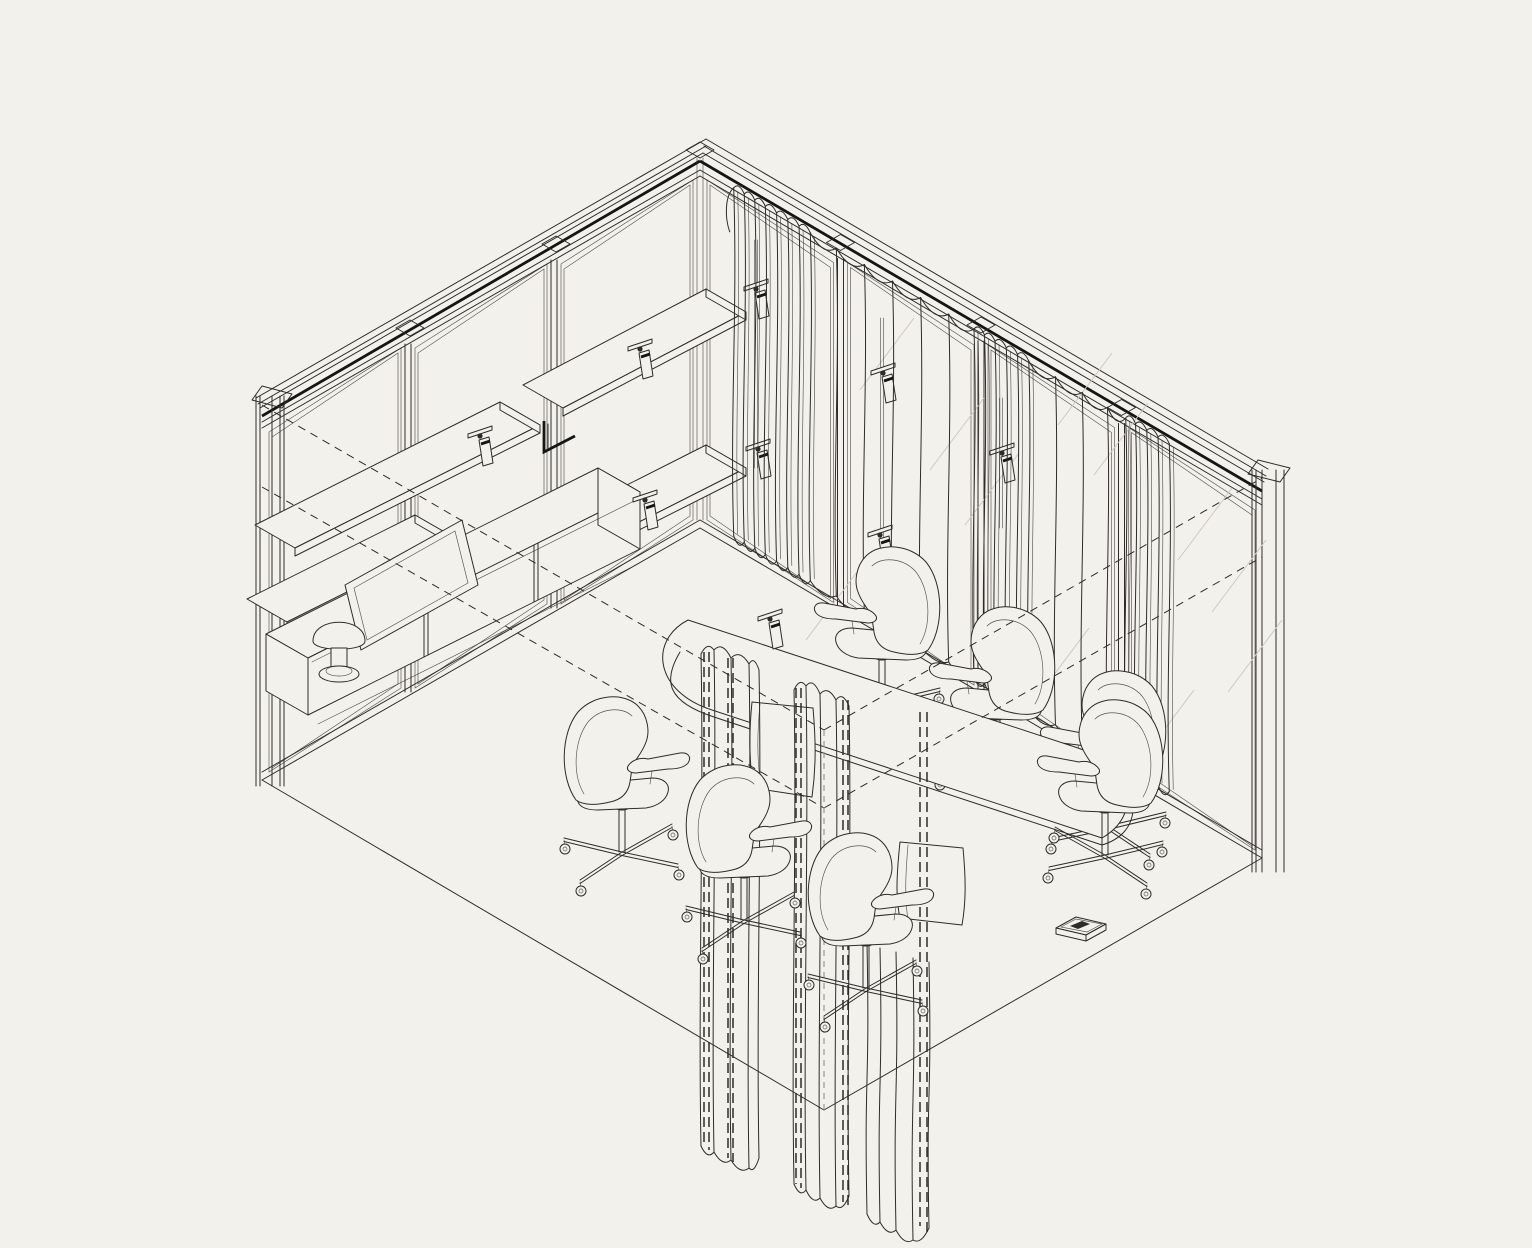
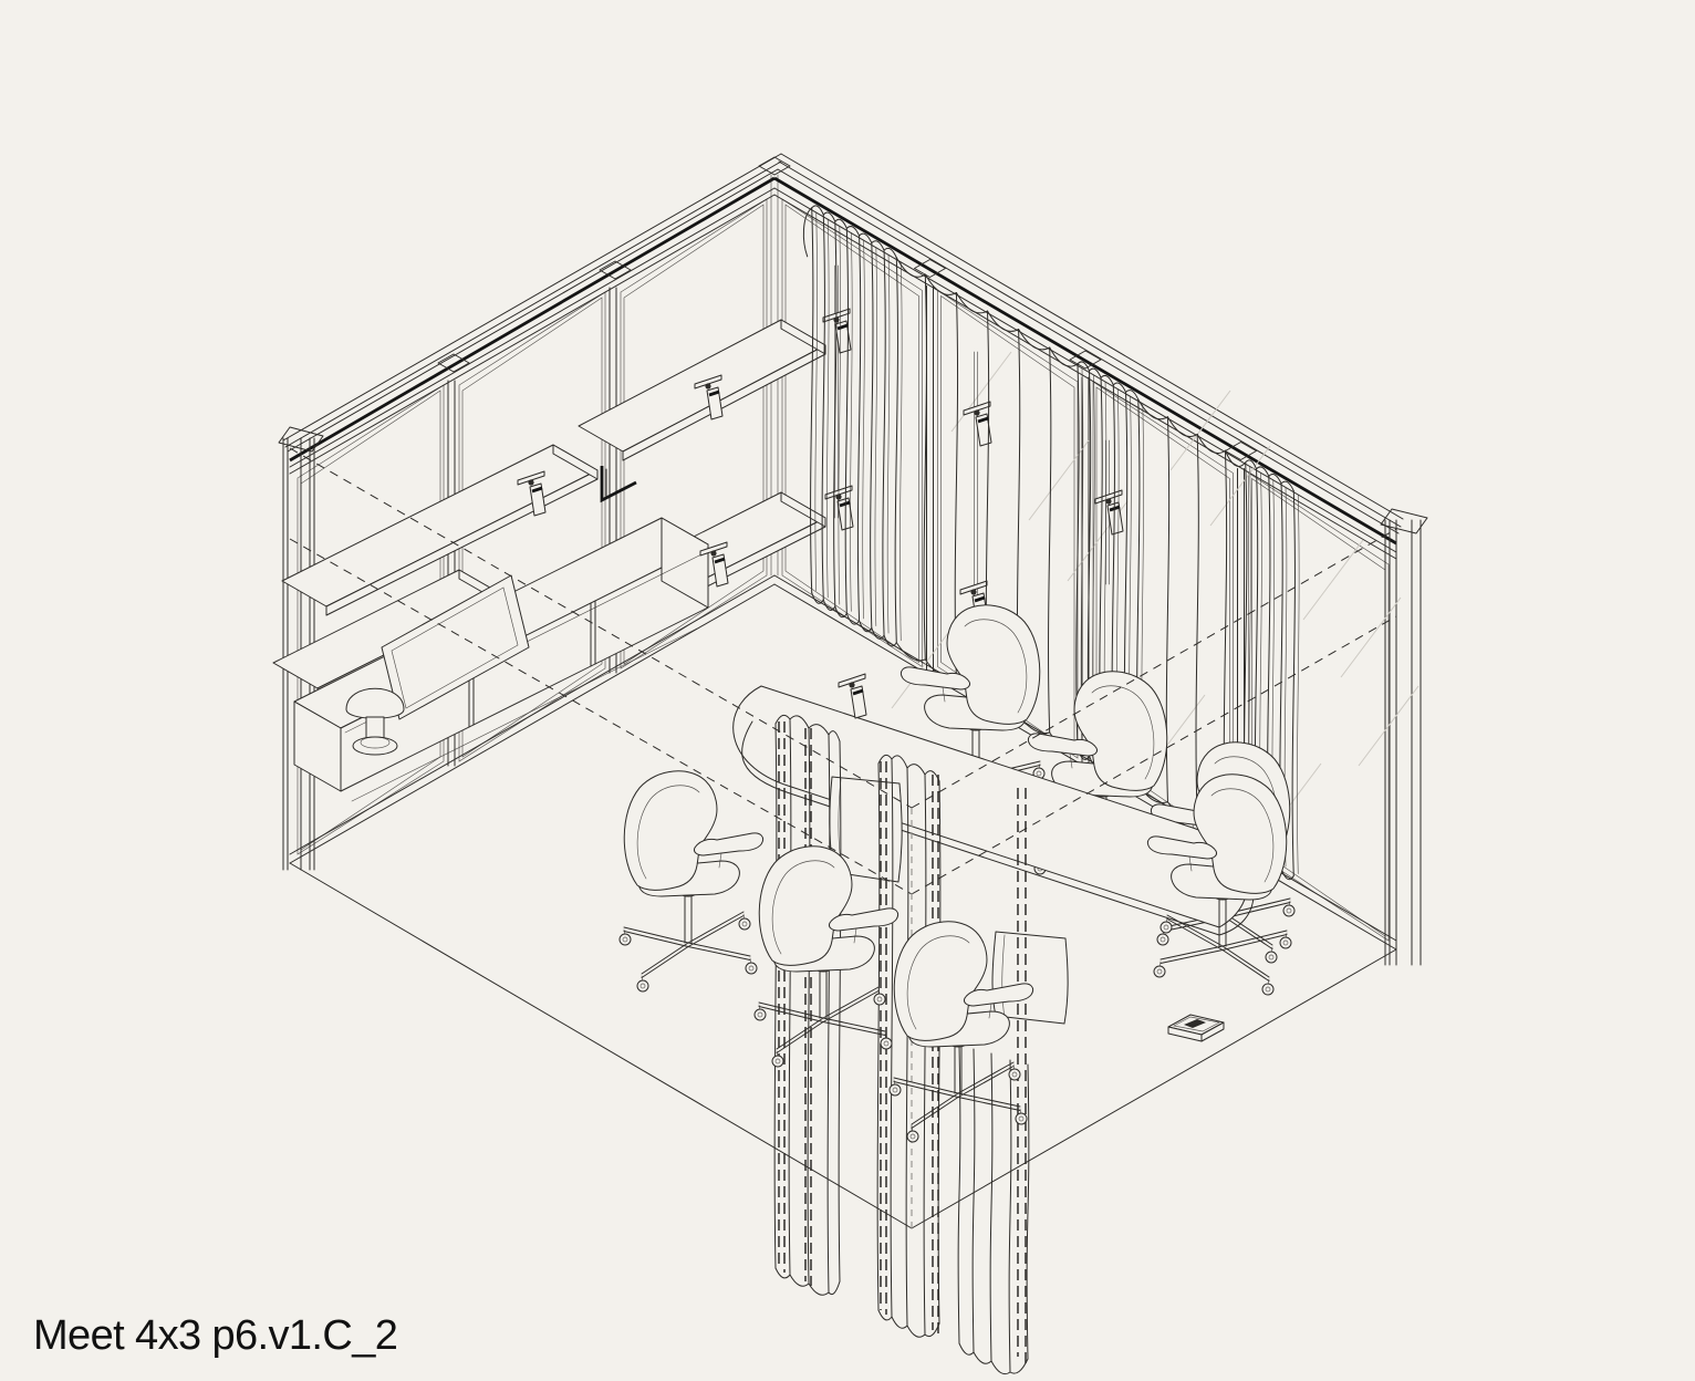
+ Meet 4x3 p6.v1.C_2
